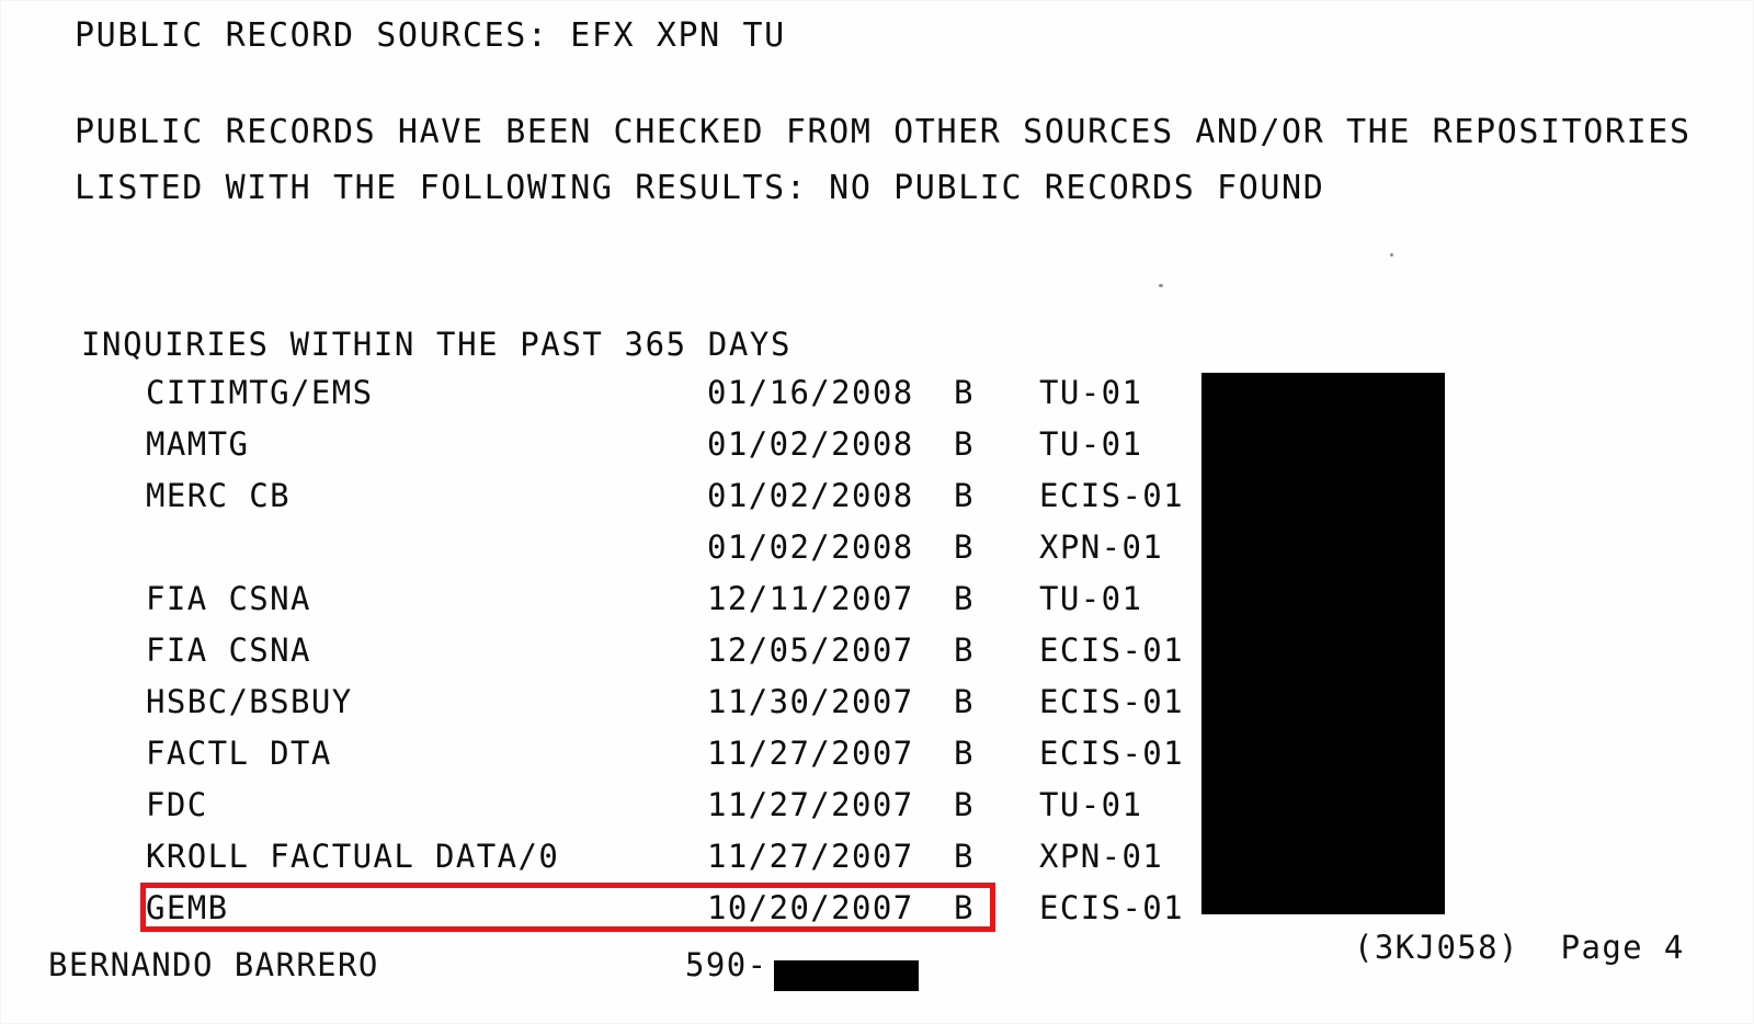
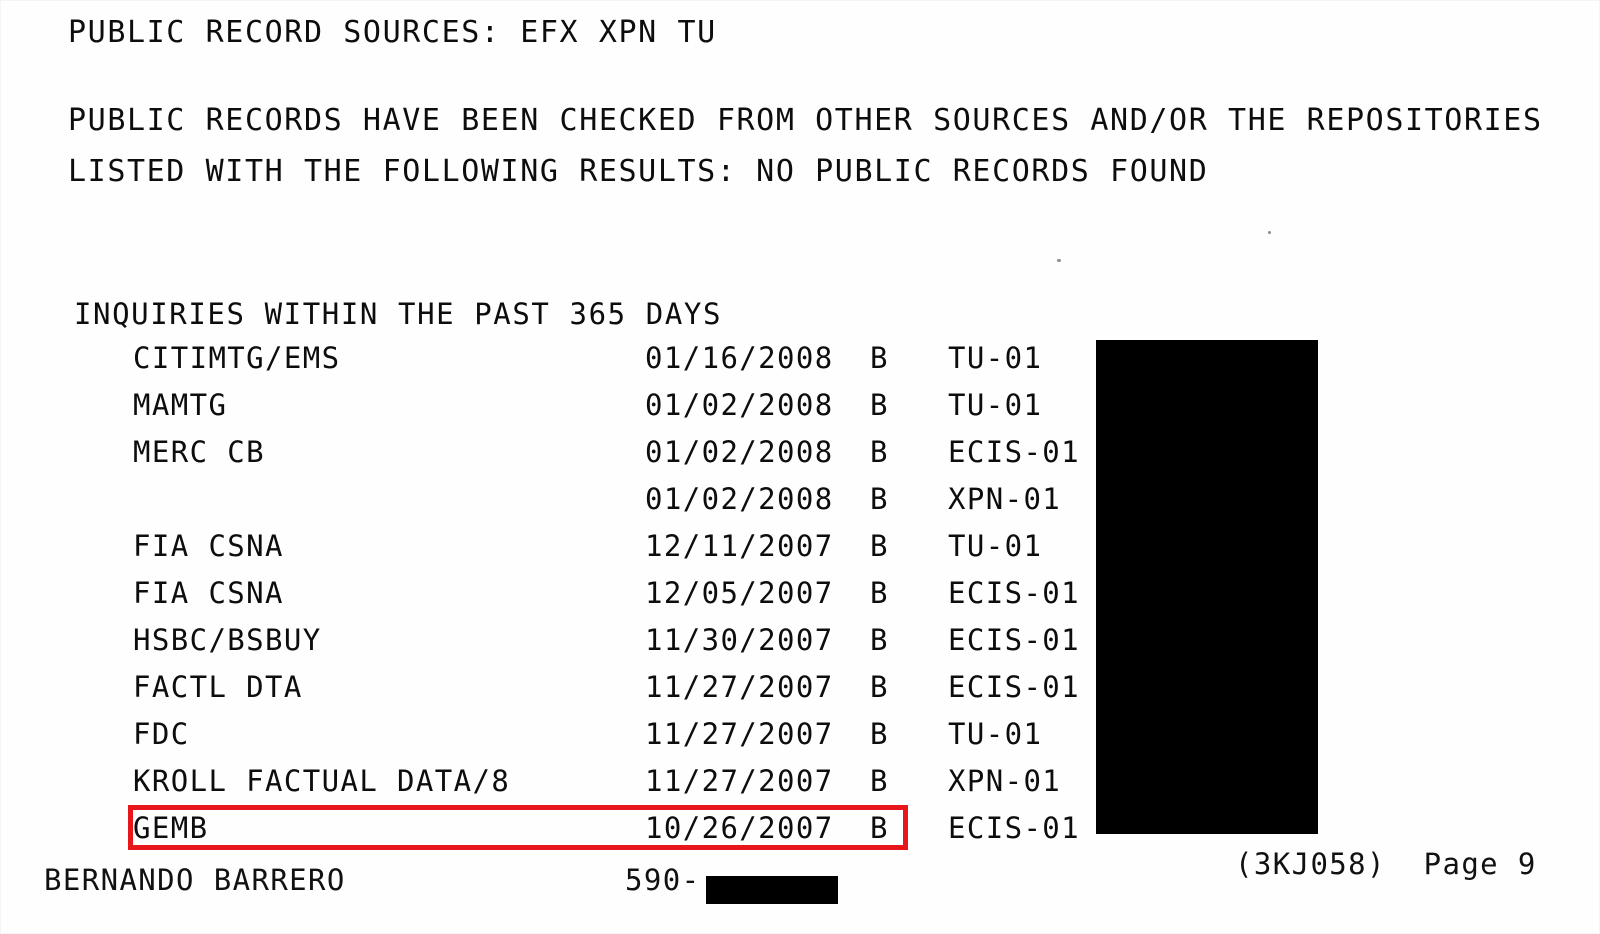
  PUBLIC RECORD SOURCES: EFX XPN TU
  PUBLIC RECORDS HAVE BEEN CHECKED FROM OTHER SOURCES AND/OR THE REPOSITORIES
  LISTED WITH THE FOLLOWING RESULTS: NO PUBLIC RECORDS FOUND
  INQUIRIES WITHIN THE PAST 365 DAYS
  CITIMTG/EMS
  01/16/2008
  B
  TU-01
  MAMTG
  01/02/2008
  B
  TU-01
  MERC CB
  01/02/2008
  B
  ECIS-01
  01/02/2008
  B
  XPN-01
  FIA CSNA
  12/11/2007
  B
  TU-01
  FIA CSNA
  12/05/2007
  B
  ECIS-01
  HSBC/BSBUY
  11/30/2007
  B
  ECIS-01
  FACTL DTA
  11/27/2007
  B
  ECIS-01
  FDC
  11/27/2007
  B
  TU-01
- KROLL FACTUAL DATA/0
+ KROLL FACTUAL DATA/8
  11/27/2007
  B
  XPN-01
  GEMB
- 10/20/2007
+ 10/26/2007
  B
  ECIS-01
  BERNANDO BARRERO
  590-
- (3KJ058) Page 4
+ (3KJ058) Page 9
